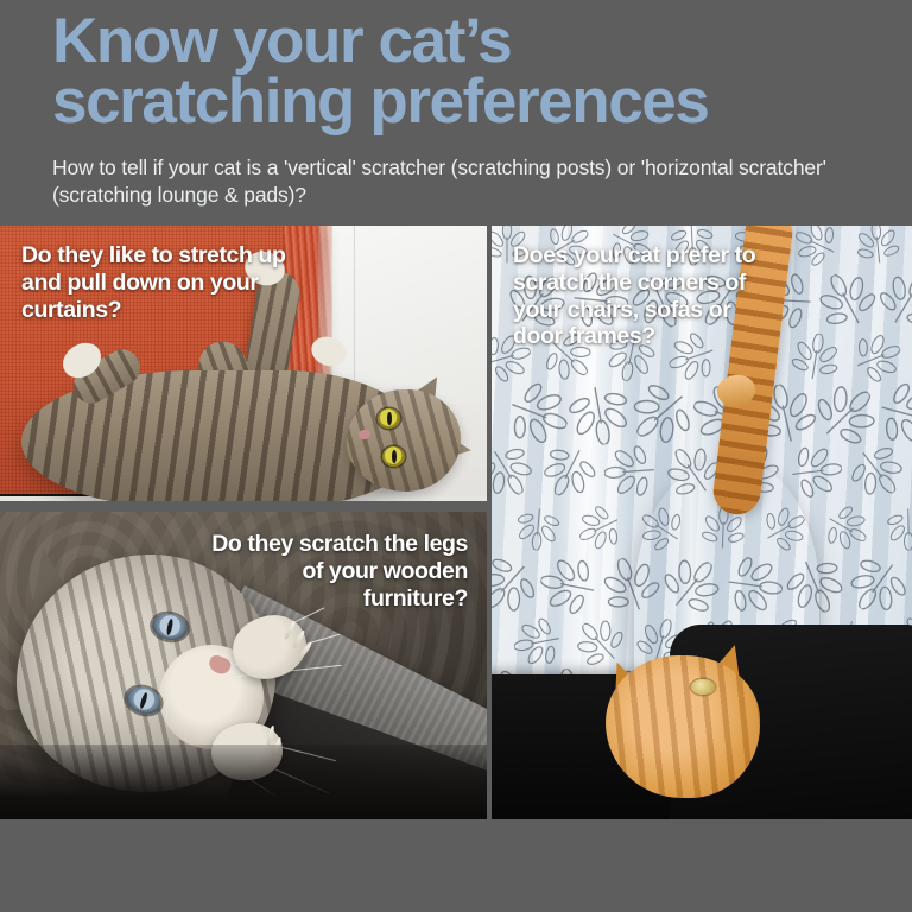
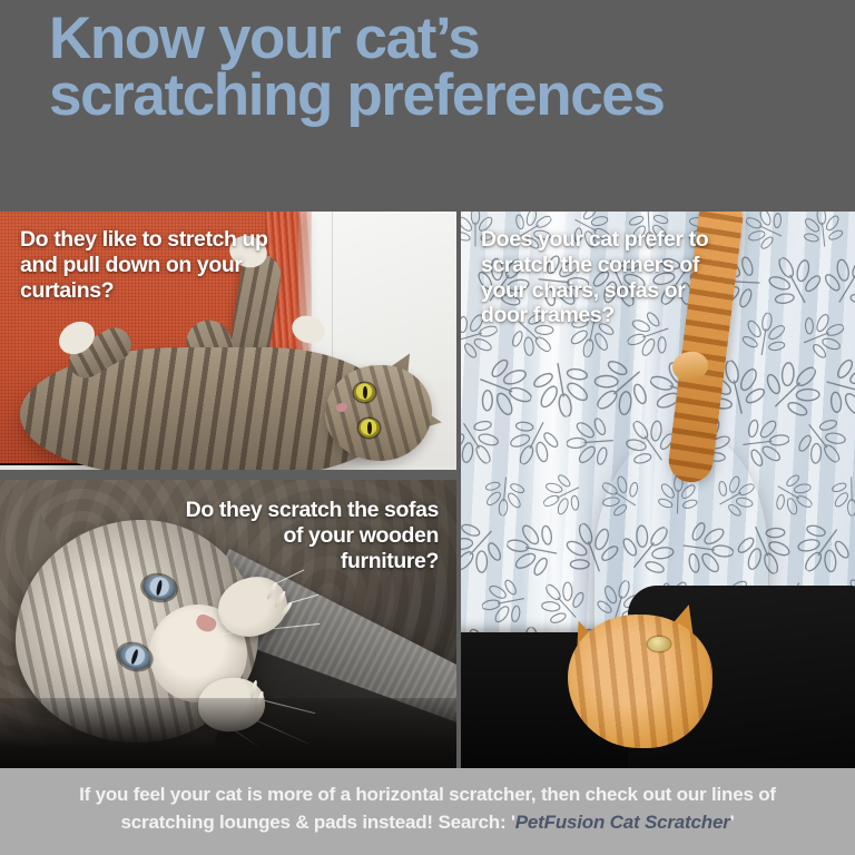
  Know your cat’s
  scratching preferences
- How to tell if your cat is a 'vertical' scratcher (scratching posts) or 'horizontal scratcher' (scratching lounge & pads)?
  Do they like to stretch up and pull down on your curtains?
- Do they scratch the legs of your wooden furniture?
+ Do they scratch the sofas of your wooden furniture?
  Does your cat prefer to scratch the corners of your chairs, sofas or door frames?
+ If you feel your cat is more of a horizontal scratcher, then check out our lines of scratching lounges & pads instead! Search: 'PetFusion Cat Scratcher'
